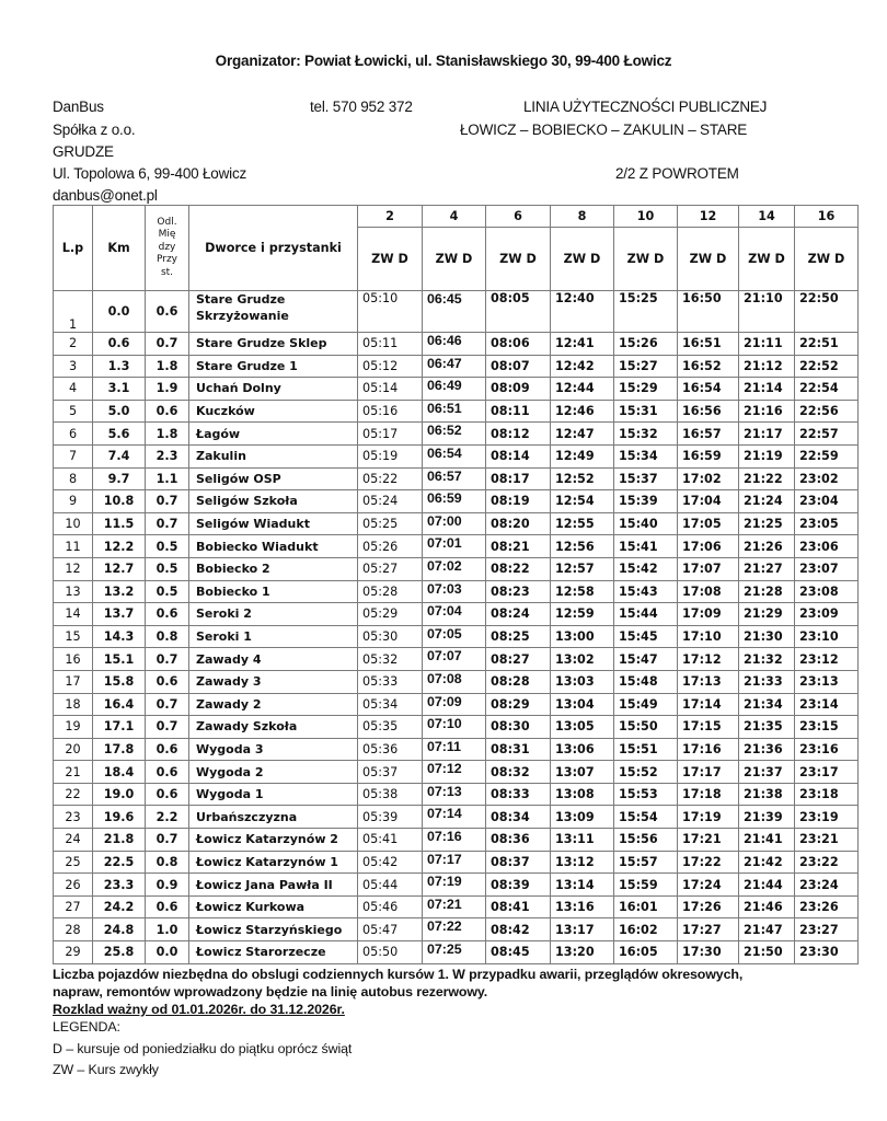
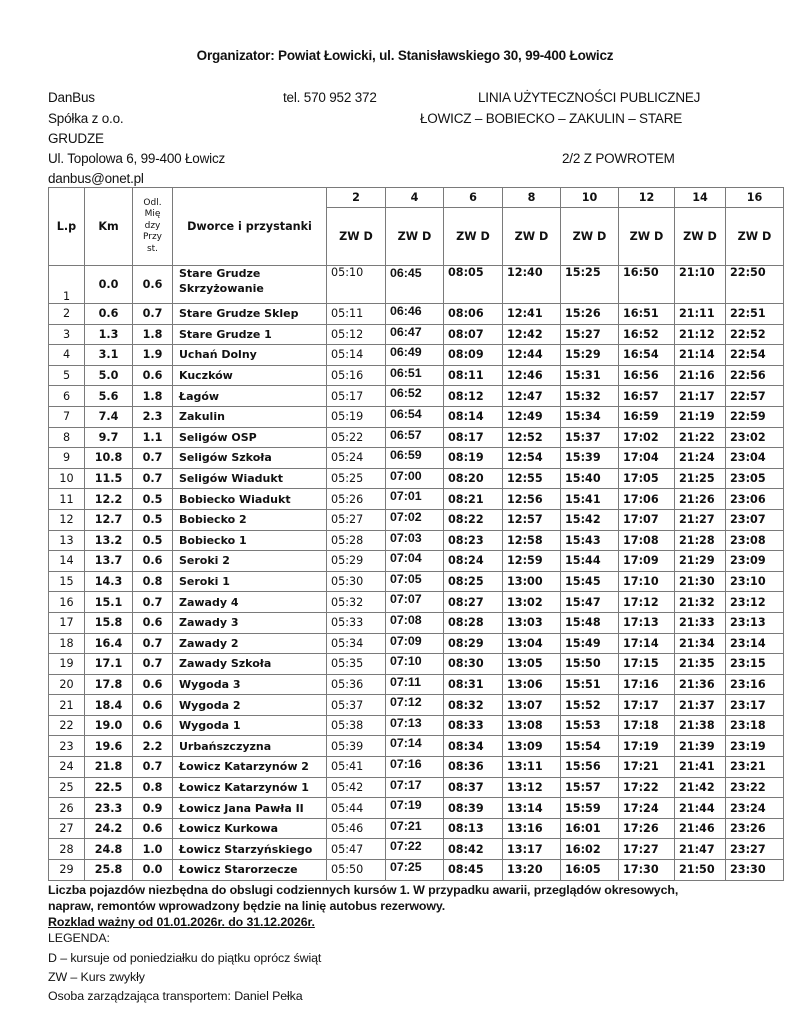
  Organizator: Powiat Łowicki, ul. Stanisławskiego 30, 99-400 Łowicz
  DanBus
  Spółka z o.o.
  GRUDZE
  Ul. Topolowa 6, 99-400 Łowicz
  danbus@onet.pl
  tel. 570 952 372
  LINIA UŻYTECZNOŚCI PUBLICZNEJ
  ŁOWICZ – BOBIECKO – ZAKULIN – STARE
  2/2 Z POWROTEM
  L.p	Km	Odl. Mię dzy Przy st.	Dworce i przystanki	2	4	6	8	10	12	14	16
  ZW D	ZW D	ZW D	ZW D	ZW D	ZW D	ZW D	ZW D
  1	0.0	0.6	Stare GrudzeSkrzyżowanie	05:10	06:45	08:05	12:40	15:25	16:50	21:10	22:50
  2	0.6	0.7	Stare Grudze Sklep	05:11	06:46	08:06	12:41	15:26	16:51	21:11	22:51
  3	1.3	1.8	Stare Grudze 1	05:12	06:47	08:07	12:42	15:27	16:52	21:12	22:52
  4	3.1	1.9	Uchań Dolny	05:14	06:49	08:09	12:44	15:29	16:54	21:14	22:54
  5	5.0	0.6	Kuczków	05:16	06:51	08:11	12:46	15:31	16:56	21:16	22:56
  6	5.6	1.8	Łagów	05:17	06:52	08:12	12:47	15:32	16:57	21:17	22:57
  7	7.4	2.3	Zakulin	05:19	06:54	08:14	12:49	15:34	16:59	21:19	22:59
  8	9.7	1.1	Seligów OSP	05:22	06:57	08:17	12:52	15:37	17:02	21:22	23:02
  9	10.8	0.7	Seligów Szkoła	05:24	06:59	08:19	12:54	15:39	17:04	21:24	23:04
  10	11.5	0.7	Seligów Wiadukt	05:25	07:00	08:20	12:55	15:40	17:05	21:25	23:05
  11	12.2	0.5	Bobiecko Wiadukt	05:26	07:01	08:21	12:56	15:41	17:06	21:26	23:06
  12	12.7	0.5	Bobiecko 2	05:27	07:02	08:22	12:57	15:42	17:07	21:27	23:07
  13	13.2	0.5	Bobiecko 1	05:28	07:03	08:23	12:58	15:43	17:08	21:28	23:08
  14	13.7	0.6	Seroki 2	05:29	07:04	08:24	12:59	15:44	17:09	21:29	23:09
  15	14.3	0.8	Seroki 1	05:30	07:05	08:25	13:00	15:45	17:10	21:30	23:10
  16	15.1	0.7	Zawady 4	05:32	07:07	08:27	13:02	15:47	17:12	21:32	23:12
  17	15.8	0.6	Zawady 3	05:33	07:08	08:28	13:03	15:48	17:13	21:33	23:13
  18	16.4	0.7	Zawady 2	05:34	07:09	08:29	13:04	15:49	17:14	21:34	23:14
  19	17.1	0.7	Zawady Szkoła	05:35	07:10	08:30	13:05	15:50	17:15	21:35	23:15
  20	17.8	0.6	Wygoda 3	05:36	07:11	08:31	13:06	15:51	17:16	21:36	23:16
  21	18.4	0.6	Wygoda 2	05:37	07:12	08:32	13:07	15:52	17:17	21:37	23:17
  22	19.0	0.6	Wygoda 1	05:38	07:13	08:33	13:08	15:53	17:18	21:38	23:18
  23	19.6	2.2	Urbańszczyzna	05:39	07:14	08:34	13:09	15:54	17:19	21:39	23:19
  24	21.8	0.7	Łowicz Katarzynów 2	05:41	07:16	08:36	13:11	15:56	17:21	21:41	23:21
  25	22.5	0.8	Łowicz Katarzynów 1	05:42	07:17	08:37	13:12	15:57	17:22	21:42	23:22
  26	23.3	0.9	Łowicz Jana Pawła II	05:44	07:19	08:39	13:14	15:59	17:24	21:44	23:24
- 27	24.2	0.6	Łowicz Kurkowa	05:46	07:21	08:41	13:16	16:01	17:26	21:46	23:26
+ 27	24.2	0.6	Łowicz Kurkowa	05:46	07:21	08:13	13:16	16:01	17:26	21:46	23:26
  28	24.8	1.0	Łowicz Starzyńskiego	05:47	07:22	08:42	13:17	16:02	17:27	21:47	23:27
  29	25.8	0.0	Łowicz Starorzecze	05:50	07:25	08:45	13:20	16:05	17:30	21:50	23:30
  Liczba pojazdów niezbędna do obslugi codziennych kursów 1. W przypadku awarii, przeglądów okresowych,
  napraw, remontów wprowadzony będzie na linię autobus rezerwowy.
  Rozklad ważny od 01.01.2026r. do 31.12.2026r.
  LEGENDA:
  D – kursuje od poniedziałku do piątku oprócz świąt
  ZW – Kurs zwykły
+ Osoba zarządzająca transportem: Daniel Pełka
